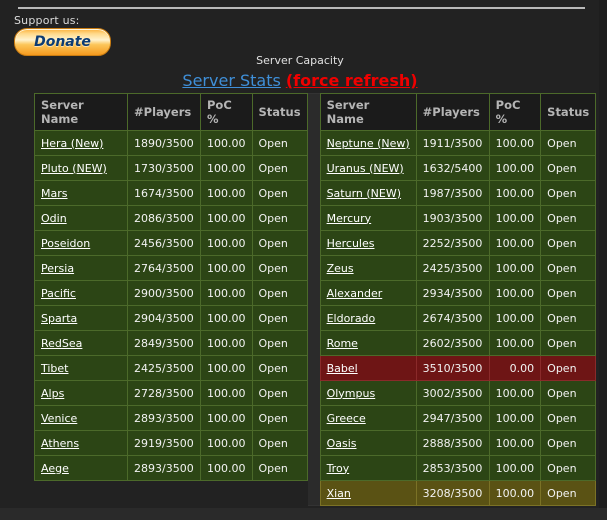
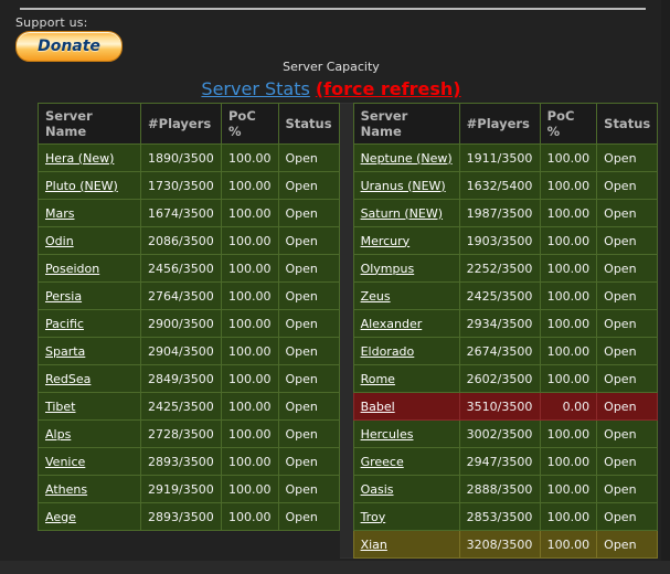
  Support us:
  Donate
  Server Capacity
  Server Stats (force refresh)
  Server Name	#Players	PoC %	Status
  Hera (New)	1890/3500	100.00	Open
  Pluto (NEW)	1730/3500	100.00	Open
  Mars	1674/3500	100.00	Open
  Odin	2086/3500	100.00	Open
  Poseidon	2456/3500	100.00	Open
  Persia	2764/3500	100.00	Open
  Pacific	2900/3500	100.00	Open
  Sparta	2904/3500	100.00	Open
  RedSea	2849/3500	100.00	Open
  Tibet	2425/3500	100.00	Open
  Alps	2728/3500	100.00	Open
  Venice	2893/3500	100.00	Open
  Athens	2919/3500	100.00	Open
  Aege	2893/3500	100.00	Open
  Server Name	#Players	PoC %	Status
  Neptune (New)	1911/3500	100.00	Open
  Uranus (NEW)	1632/5400	100.00	Open
  Saturn (NEW)	1987/3500	100.00	Open
  Mercury	1903/3500	100.00	Open
- Hercules	2252/3500	100.00	Open
+ Olympus	2252/3500	100.00	Open
  Zeus	2425/3500	100.00	Open
  Alexander	2934/3500	100.00	Open
  Eldorado	2674/3500	100.00	Open
  Rome	2602/3500	100.00	Open
  Babel	3510/3500	0.00	Open
- Olympus	3002/3500	100.00	Open
+ Hercules	3002/3500	100.00	Open
  Greece	2947/3500	100.00	Open
  Oasis	2888/3500	100.00	Open
  Troy	2853/3500	100.00	Open
  Xian	3208/3500	100.00	Open
